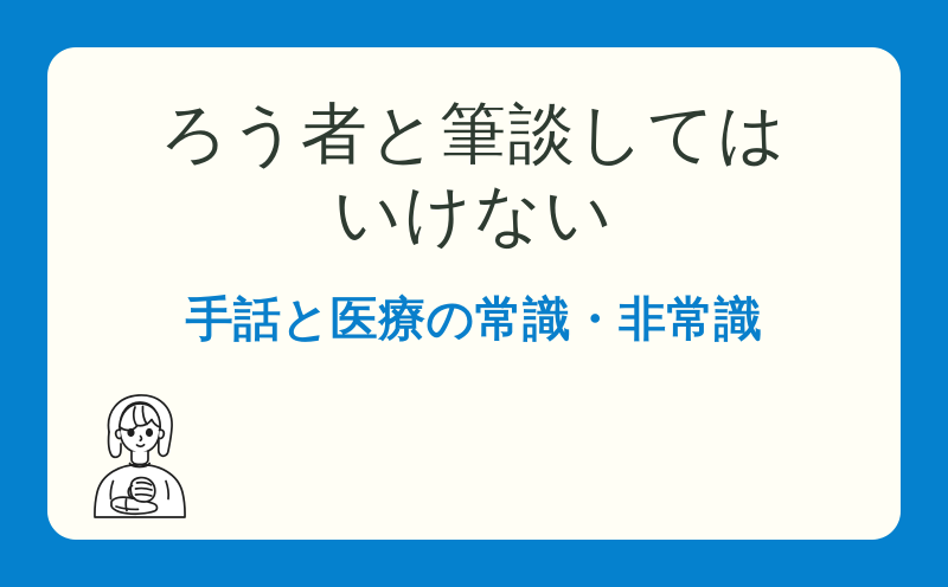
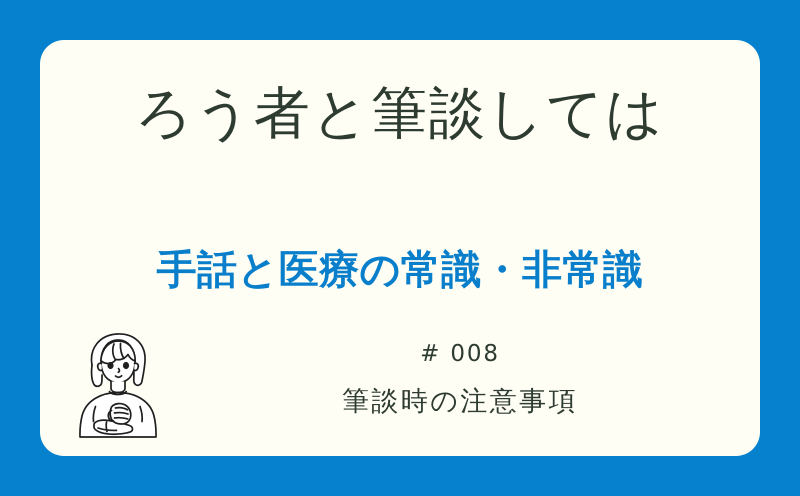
  ろう者と筆談しては
- いけない
  手話と医療の常識・非常識
+ # 008
+ 筆談時の注意事項
